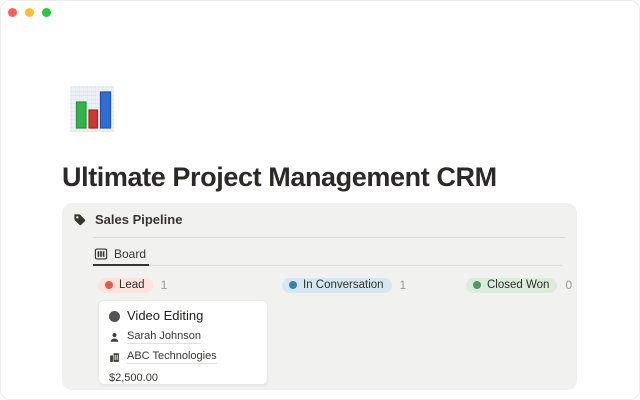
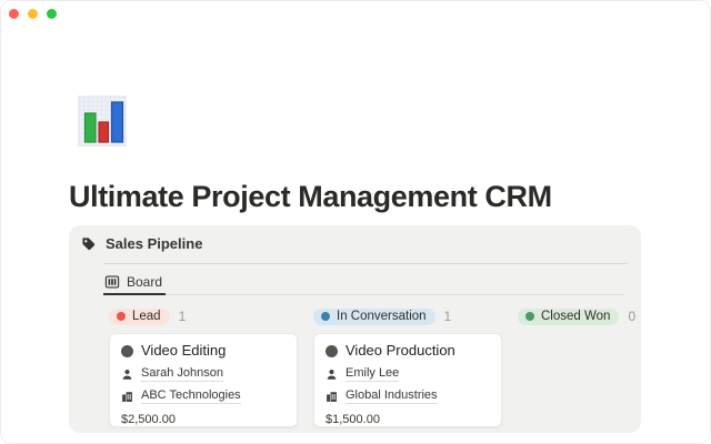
  Ultimate Project Management CRM
  Sales Pipeline
  Board
  Lead
  1
  Video Editing
  Sarah Johnson
  ABC Technologies
  $2,500.00
  In Conversation
  1
+ Video Production
+ Emily Lee
+ Global Industries
+ $1,500.00
  Closed Won
  0
